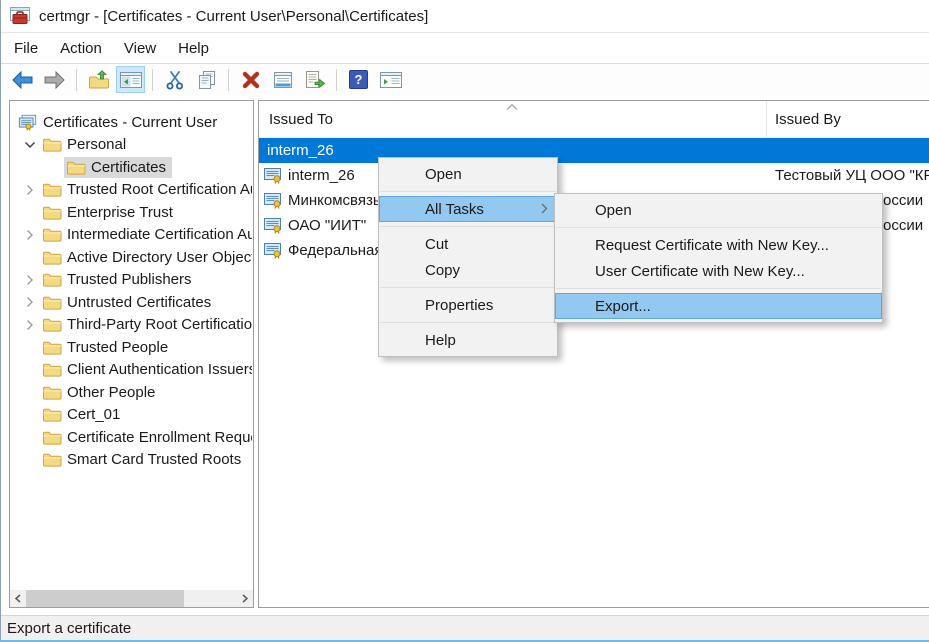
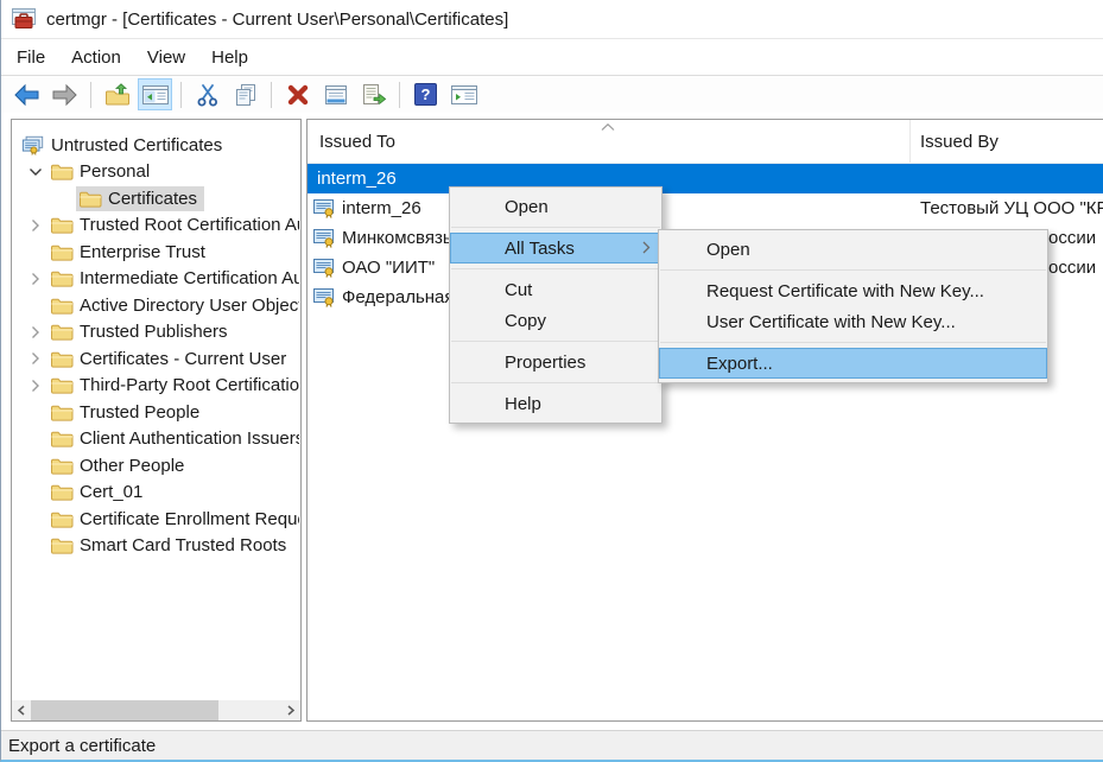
  certmgr - [Certificates - Current User\Personal\Certificates]
  File
  Action
  View
  Help
  ?
- Certificates - Current User
+ Untrusted Certificates
  Personal
  Certificates
  Trusted Root Certification A
  Enterprise Trust
  Intermediate Certification Au
  Active Directory User Objec
  Trusted Publishers
- Untrusted Certificates
+ Certificates - Current User
  Third-Party Root Certificatio
  Trusted People
  Client Authentication Issuer
  Other People
  Cert_01
  Certificate Enrollment Requ
  Smart Card Trusted Roots
  Issued To
  Issued By
  interm_26
  interm_26
  Тестовый УЦ ООО "К
  Минкомсвязь
  оссии
  ОАО "ИИТ"
  оссии
  Федеральна
  Export a certificate
  Open
  All Tasks
  Cut
  Copy
  Properties
  Help
  Open
  Request Certificate with New Key...
  User Certificate with New Key...
  Export...
